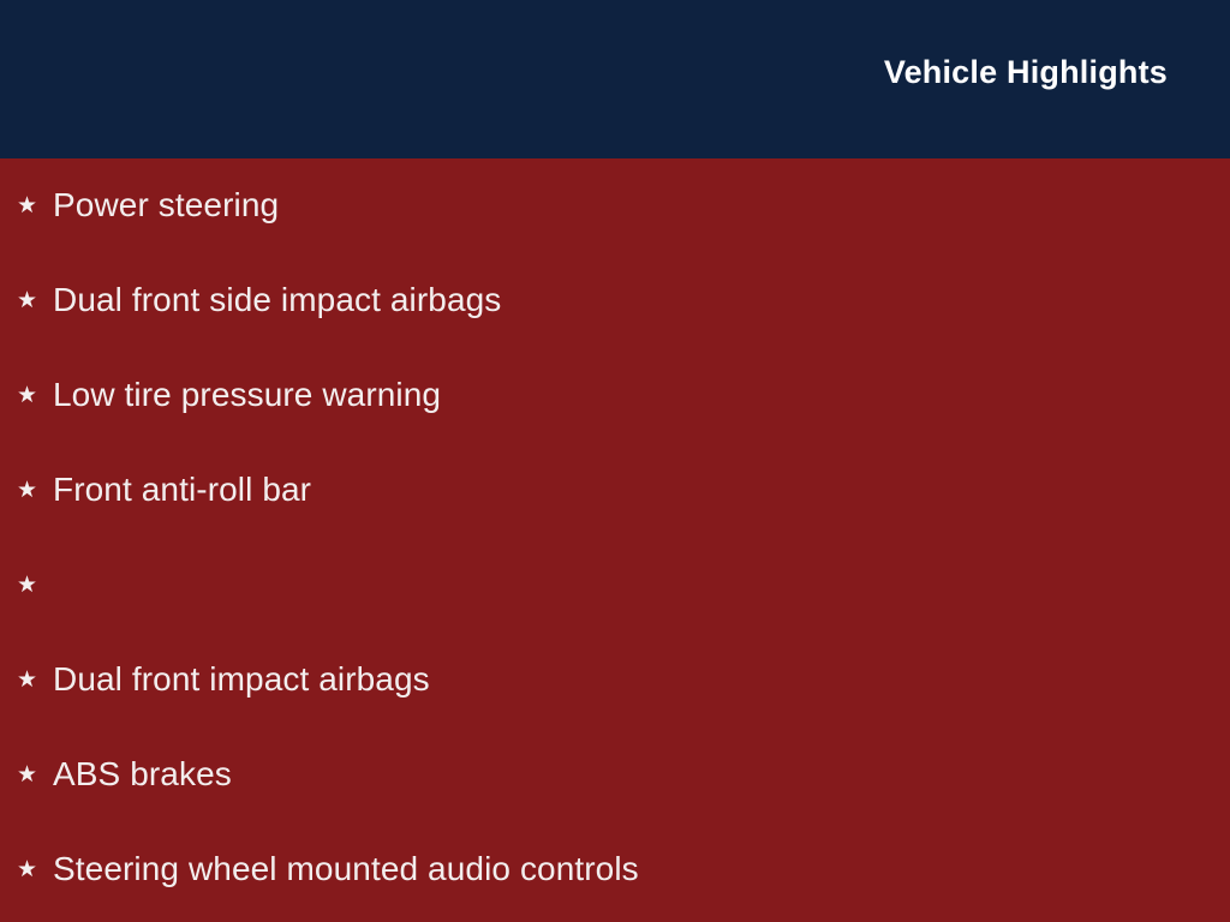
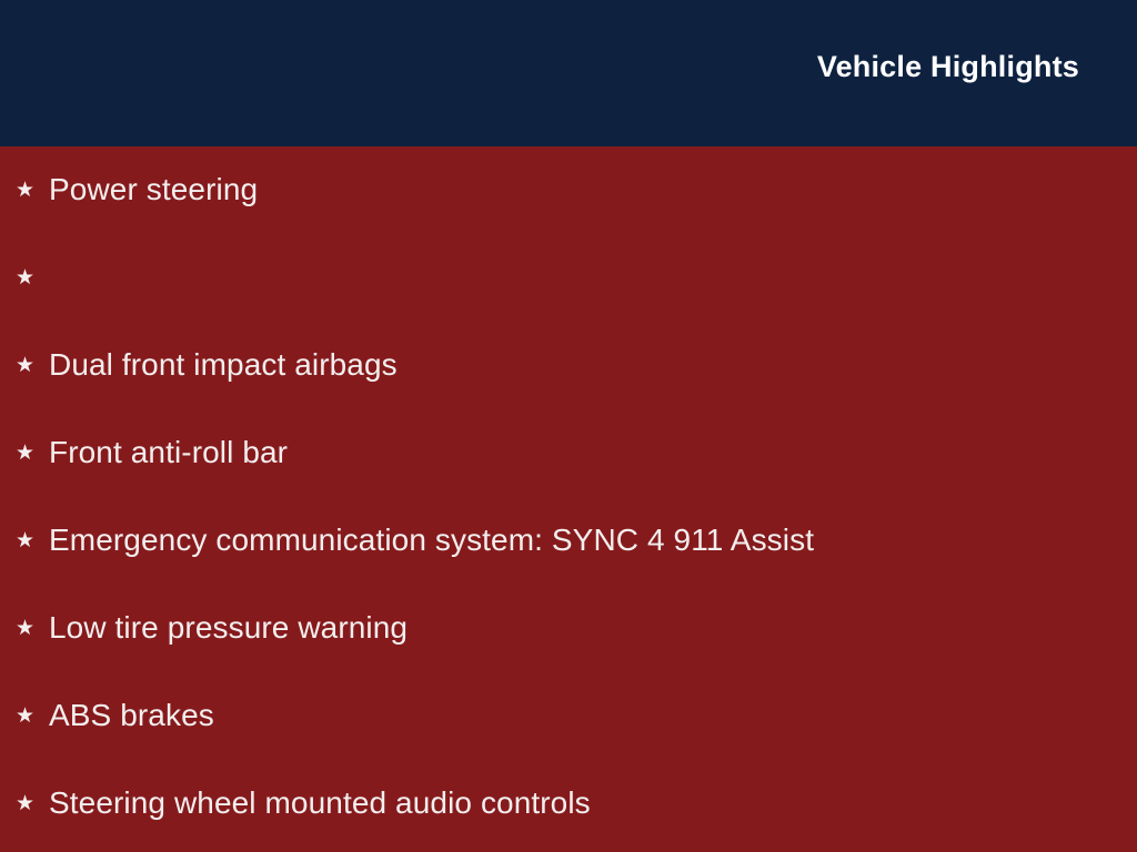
  Vehicle Highlights
  ★
  Power steering
  ★
- Dual front side impact airbags
  ★
- Low tire pressure warning
+ Dual front impact airbags
  ★
  Front anti-roll bar
  ★
+ Emergency communication system: SYNC 4 911 Assist
  ★
- Dual front impact airbags
+ Low tire pressure warning
  ★
  ABS brakes
  ★
  Steering wheel mounted audio controls
